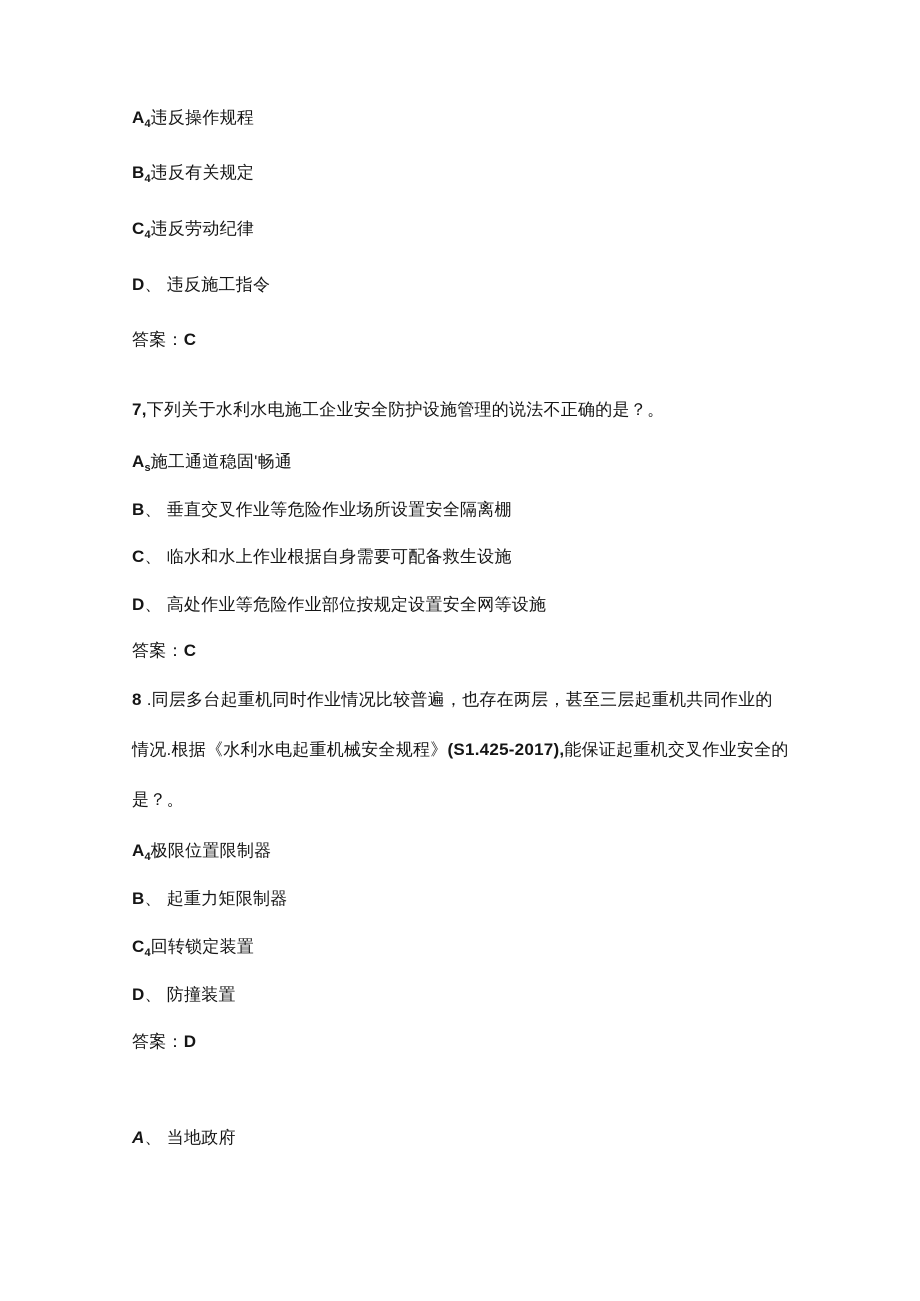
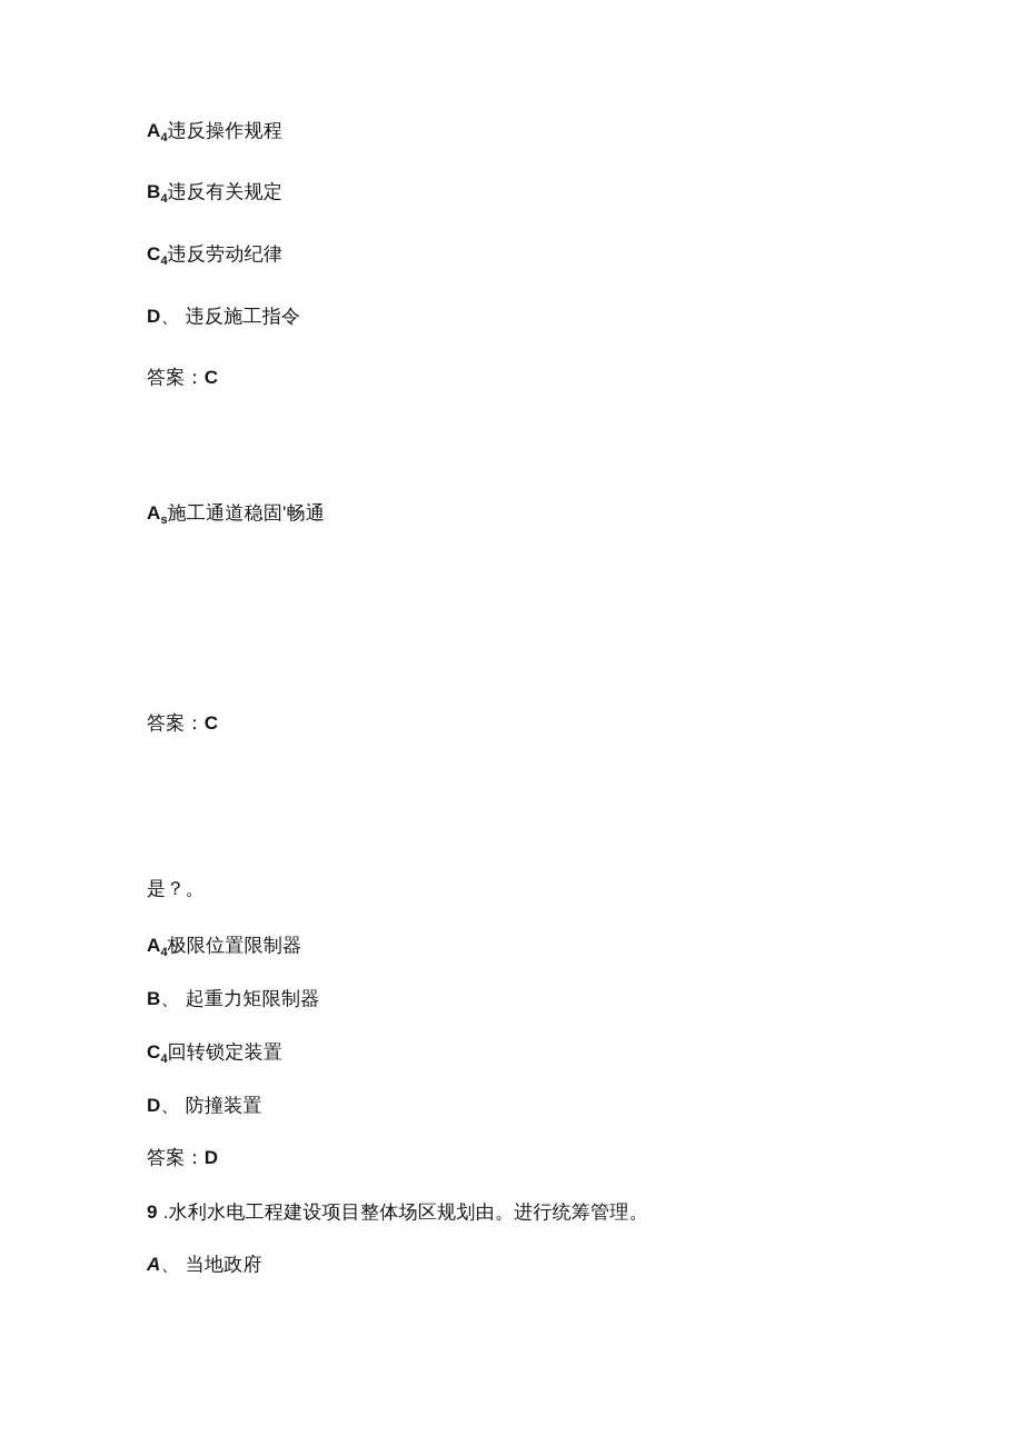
  A4违反操作规程
  B4违反有关规定
  C4违反劳动纪律
  D、 违反施工指令
  答案：C
- 7,下列关于水利水电施工企业安全防护设施管理的说法不正确的是？。
  As施工通道稳固'畅通
- B、 垂直交叉作业等危险作业场所设置安全隔离棚
- C、 临水和水上作业根据自身需要可配备救生设施
- D、 高处作业等危险作业部位按规定设置安全网等设施
  答案：C
- 8 .同层多台起重机同时作业情况比较普遍，也存在两层，甚至三层起重机共同作业的
- 情况.根据《水利水电起重机械安全规程》(S1.425-2017),能保证起重机交叉作业安全的
  是？。
  A4极限位置限制器
  B、 起重力矩限制器
  C4回转锁定装置
  D、 防撞装置
  答案：D
+ 9 .水利水电工程建设项目整体场区规划由。进行统筹管理。
  A、 当地政府
